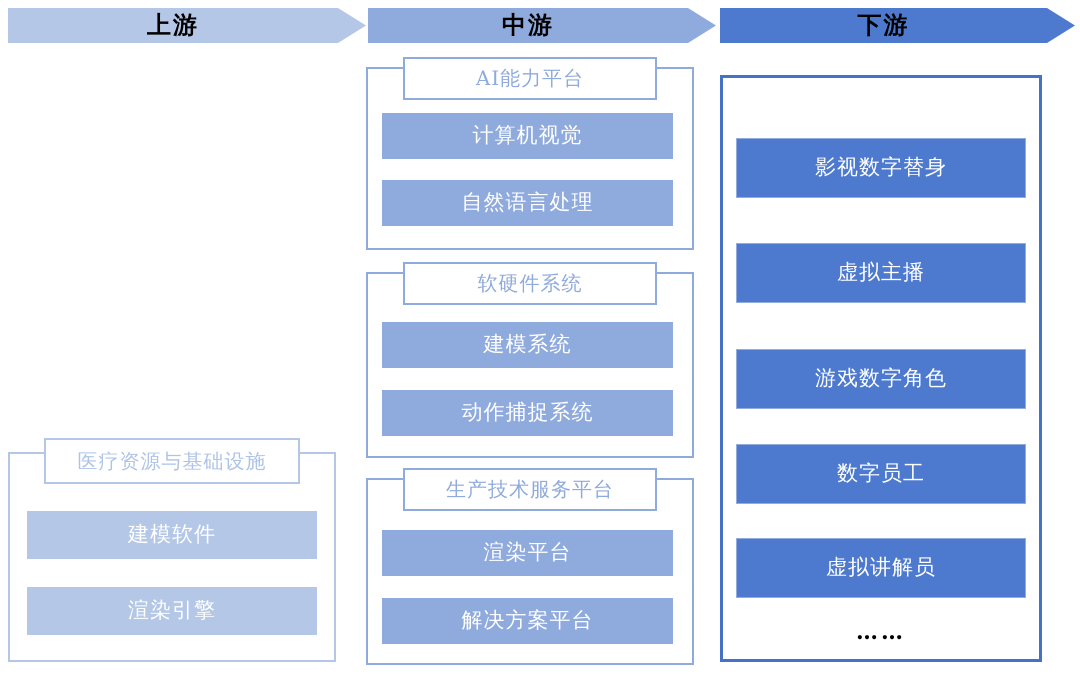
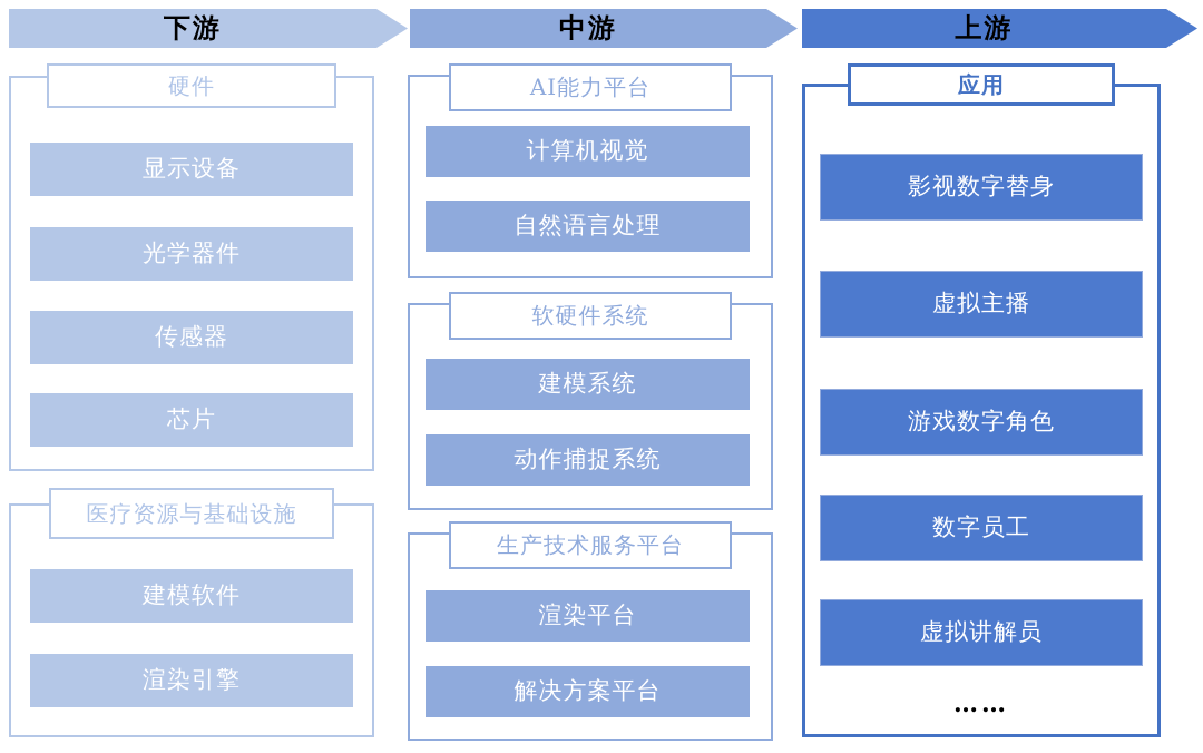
- 上游
+ 下游
  中游
- 下游
+ 上游
+ 硬件
+ 显示设备
+ 光学器件
+ 传感器
+ 芯片
  医疗资源与基础设施
  建模软件
  渲染引擎
  AI能力平台
  计算机视觉
  自然语言处理
  软硬件系统
  建模系统
  动作捕捉系统
  生产技术服务平台
  渲染平台
  解决方案平台
+ 应用
  影视数字替身
  虚拟主播
  游戏数字角色
  数字员工
  虚拟讲解员
  ……
